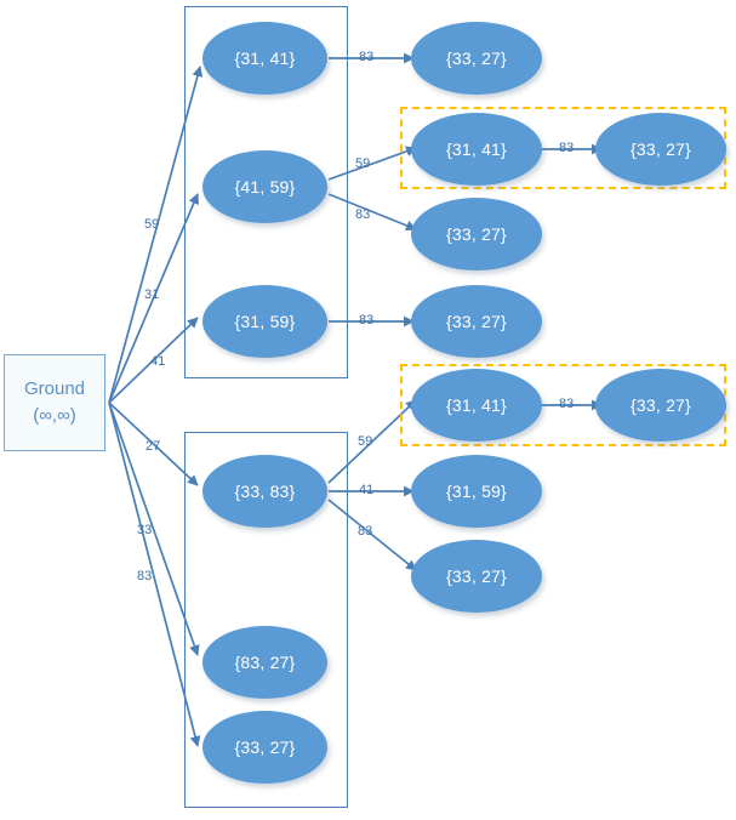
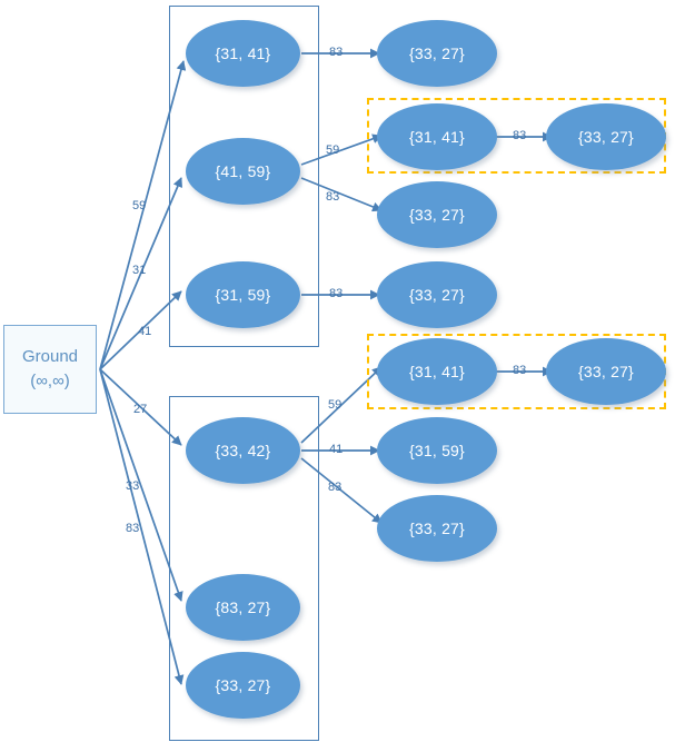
  Ground
  (∞,∞)
  59
  31
  41
  27
  33
  83
  {31, 41}
  {41, 59}
  {31, 59}
- {33, 83}
+ {33, 42}
  {83, 27}
  {33, 27}
  83
  59
  83
  83
  59
  41
  83
  {33, 27}
  {31, 41}
  {33, 27}
  {33, 27}
  {31, 41}
  {31, 59}
  {33, 27}
  83
  83
  {33, 27}
  {33, 27}
